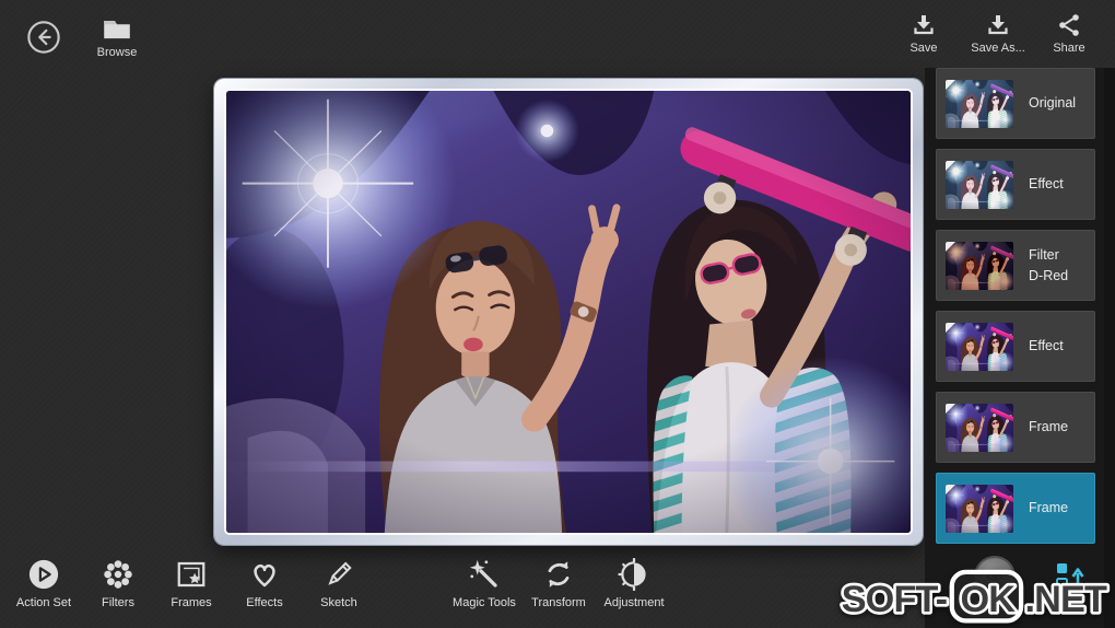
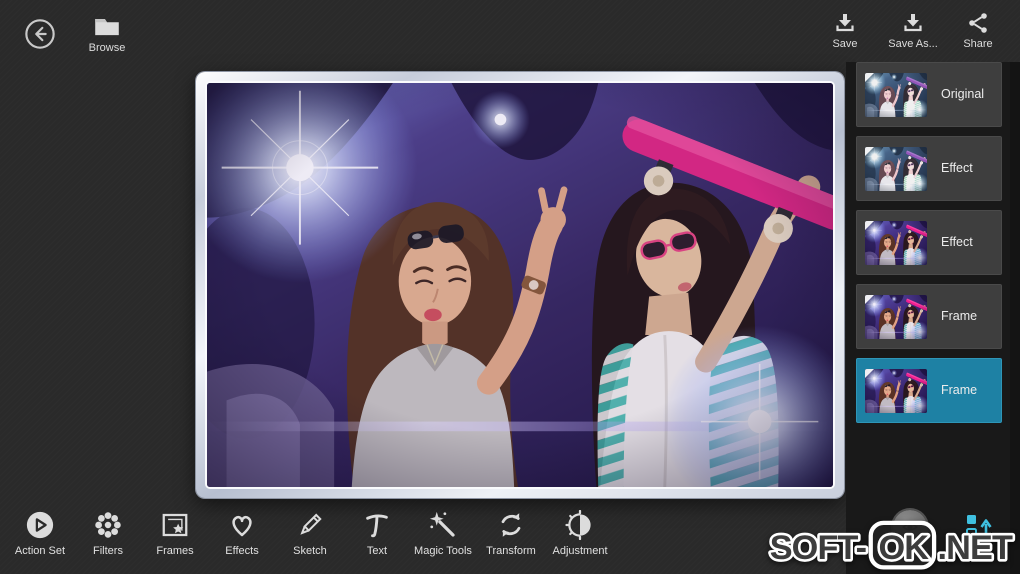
  Browse
  Save
  Save As...
  Share
  Original
  Effect
- Filter
- D-Red
  Effect
  Frame
  Frame
  Original
  SOFT-
  OK
  .NET
  Action Set
  Filters
  Frames
  Effects
  Sketch
+ Text
  Magic Tools
  Transform
  Adjustment
